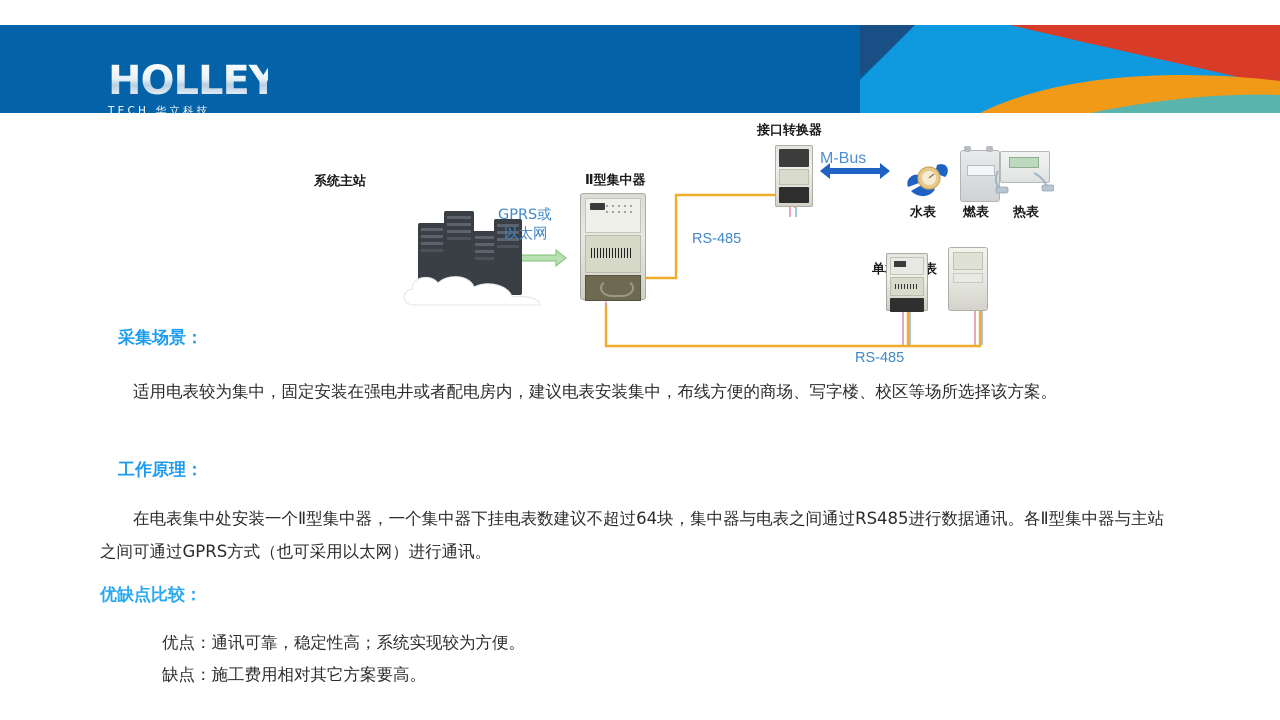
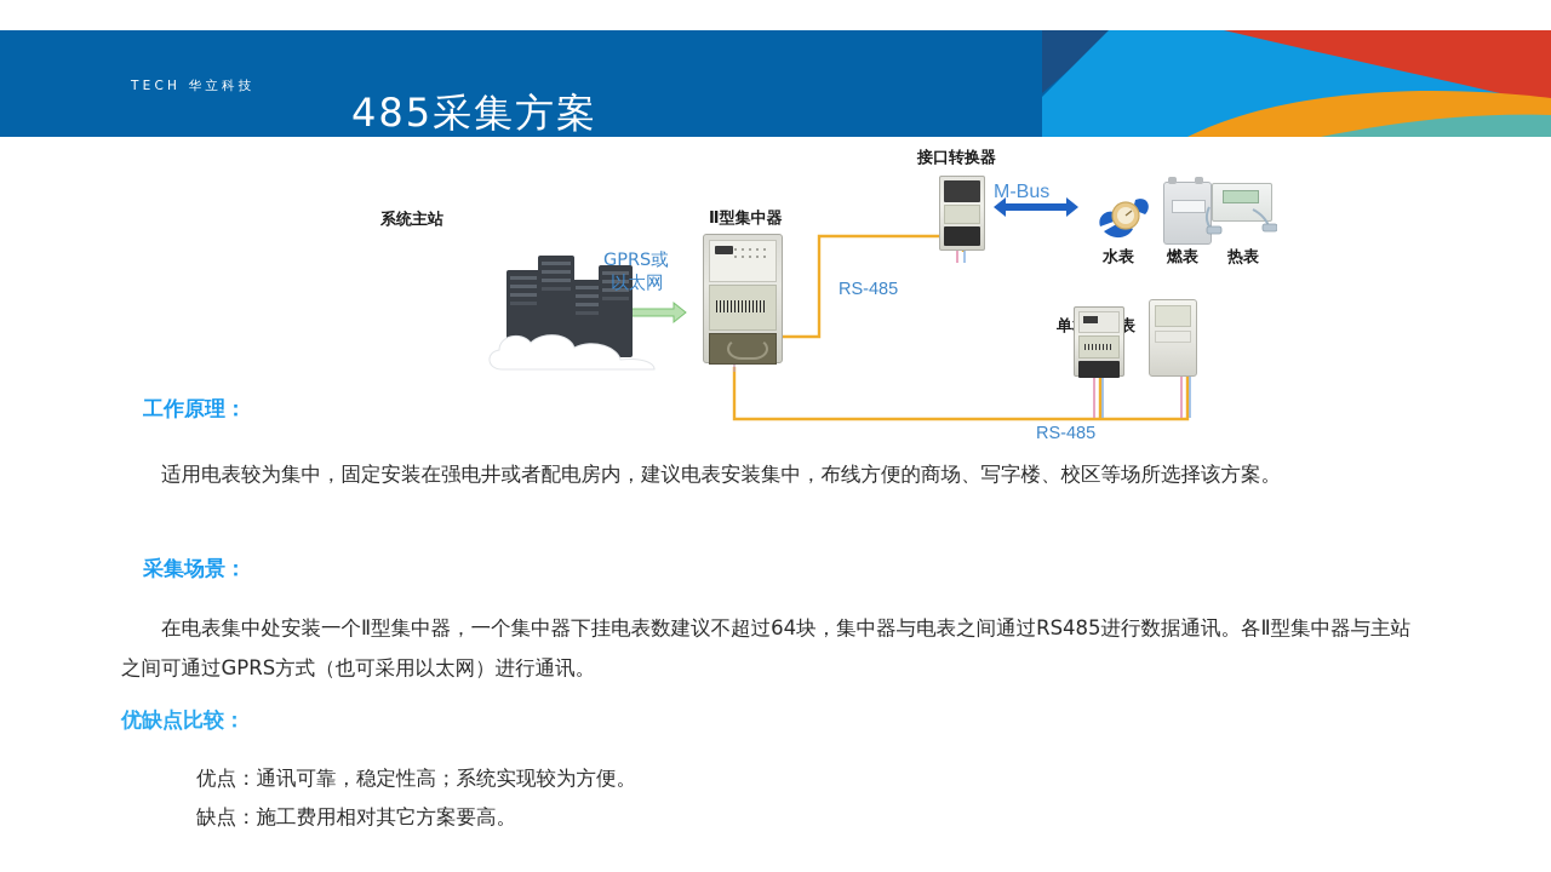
- HOLLEY
  TECH 华立科技
+ 485采集方案
  系统主站
  GPRS或
  以太网
  Ⅱ型集中器
  RS-485
  接口转换器
  M-Bus
  水表
  燃表
  热表
  RS-485
- 采集场景：
+ 工作原理：
  适用电表较为集中，固定安装在强电井或者配电房内，建议电表安装集中，布线方便的商场、写字楼、校区等场所选择该方案。
- 工作原理：
+ 采集场景：
  在电表集中处安装一个Ⅱ型集中器，一个集中器下挂电表数建议不超过64块，集中器与电表之间通过RS485进行数据通讯。各Ⅱ型集中器与主站之间可通过GPRS方式（也可采用以太网）进行通讯。
  优缺点比较：
  优点：通讯可靠，稳定性高；系统实现较为方便。
  缺点：施工费用相对其它方案要高。
